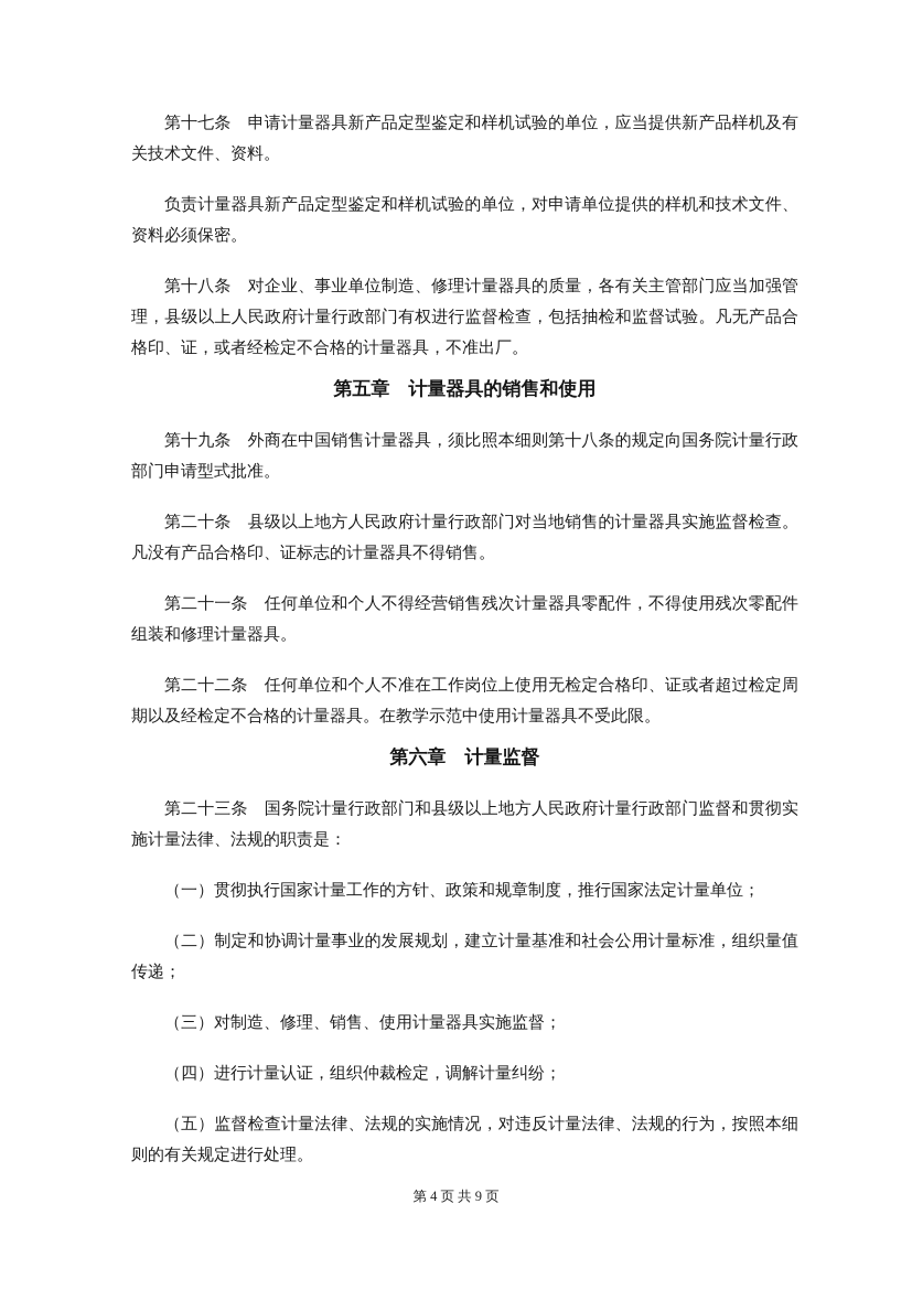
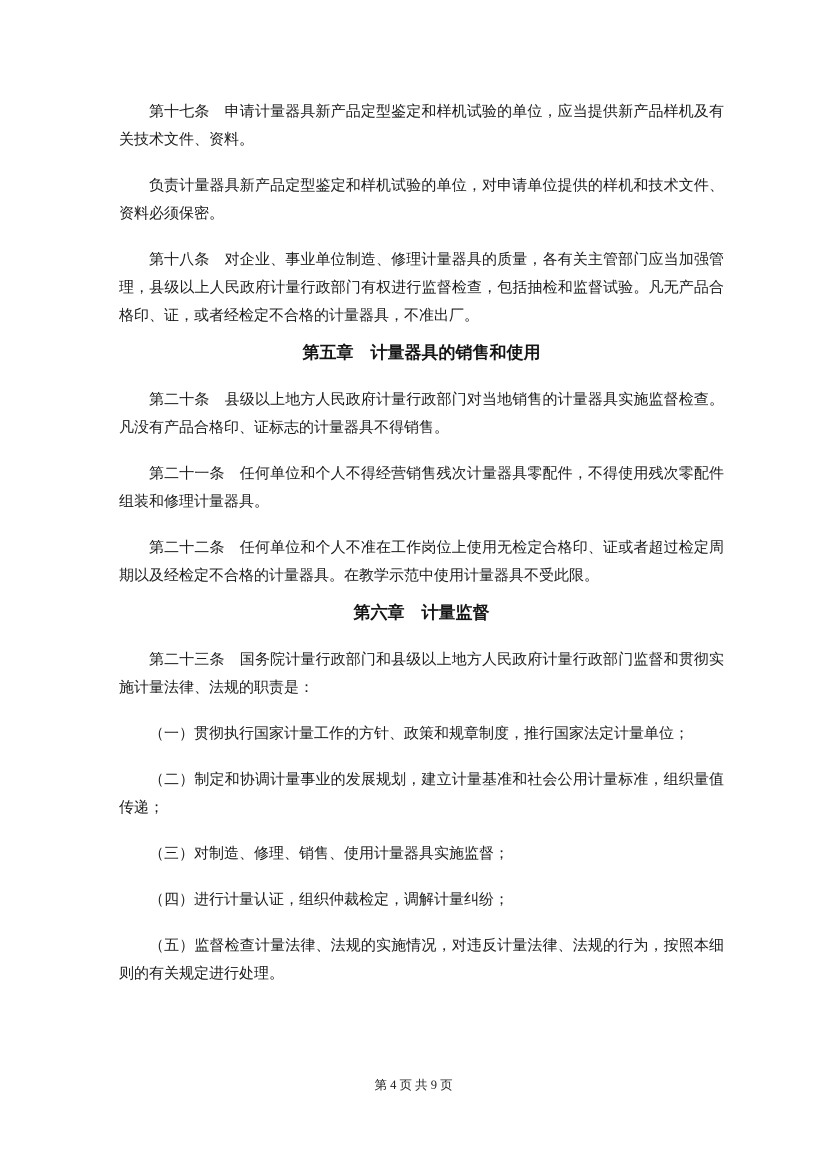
  第十七条 申请计量器具新产品定型鉴定和样机试验的单位，应当提供新产品样机及有关技术文件、资料。
  负责计量器具新产品定型鉴定和样机试验的单位，对申请单位提供的样机和技术文件、资料必须保密。
  第十八条 对企业、事业单位制造、修理计量器具的质量，各有关主管部门应当加强管理，县级以上人民政府计量行政部门有权进行监督检查，包括抽检和监督试验。凡无产品合格印、证，或者经检定不合格的计量器具，不准出厂。
  第五章 计量器具的销售和使用
- 第十九条 外商在中国销售计量器具，须比照本细则第十八条的规定向国务院计量行政部门申请型式批准。
  第二十条 县级以上地方人民政府计量行政部门对当地销售的计量器具实施监督检查。凡没有产品合格印、证标志的计量器具不得销售。
  第二十一条 任何单位和个人不得经营销售残次计量器具零配件，不得使用残次零配件组装和修理计量器具。
  第二十二条 任何单位和个人不准在工作岗位上使用无检定合格印、证或者超过检定周期以及经检定不合格的计量器具。在教学示范中使用计量器具不受此限。
  第六章 计量监督
  第二十三条 国务院计量行政部门和县级以上地方人民政府计量行政部门监督和贯彻实施计量法律、法规的职责是：
  （一）贯彻执行国家计量工作的方针、政策和规章制度，推行国家法定计量单位；
  （二）制定和协调计量事业的发展规划，建立计量基准和社会公用计量标准，组织量值传递；
  （三）对制造、修理、销售、使用计量器具实施监督；
  （四）进行计量认证，组织仲裁检定，调解计量纠纷；
  （五）监督检查计量法律、法规的实施情况，对违反计量法律、法规的行为，按照本细则的有关规定进行处理。
  第 4 页 共 9 页
